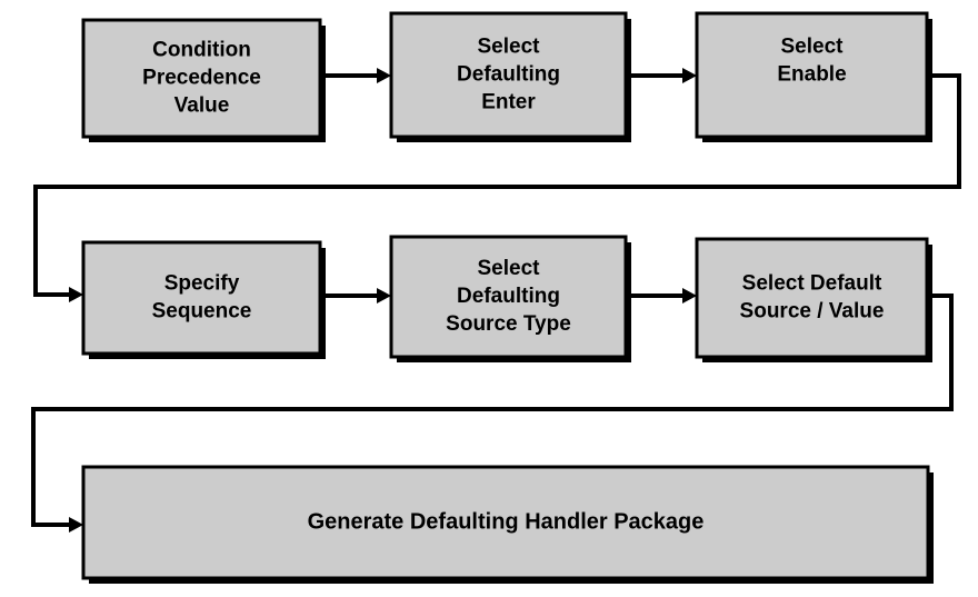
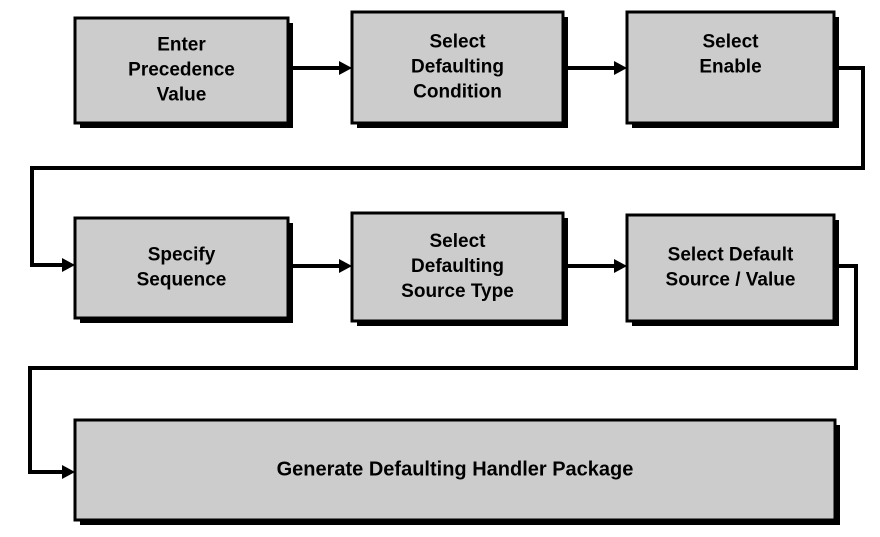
- Condition
+ Enter
  Precedence
  Value
  Select
  Defaulting
- Enter
+ Condition
  Select
  Enable
  Specify
  Sequence
  Select
  Defaulting
  Source Type
  Select Default
  Source / Value
  Generate Defaulting Handler Package
